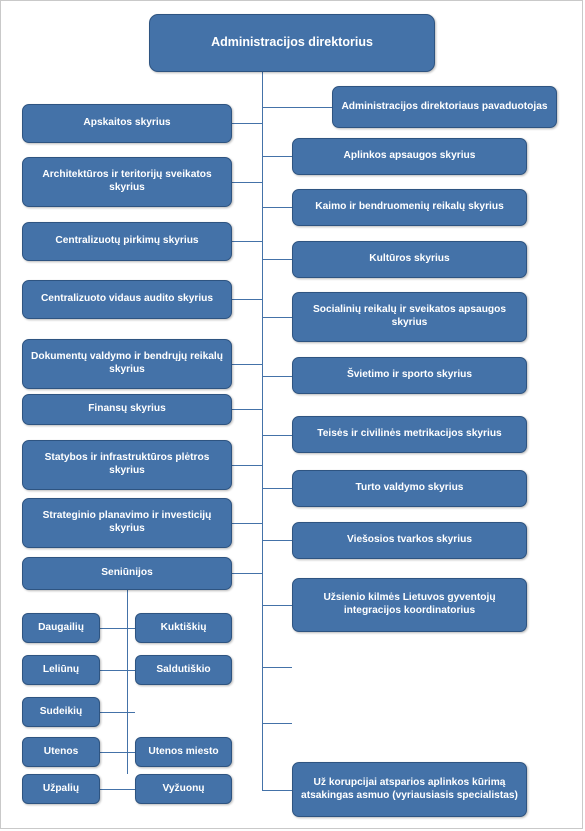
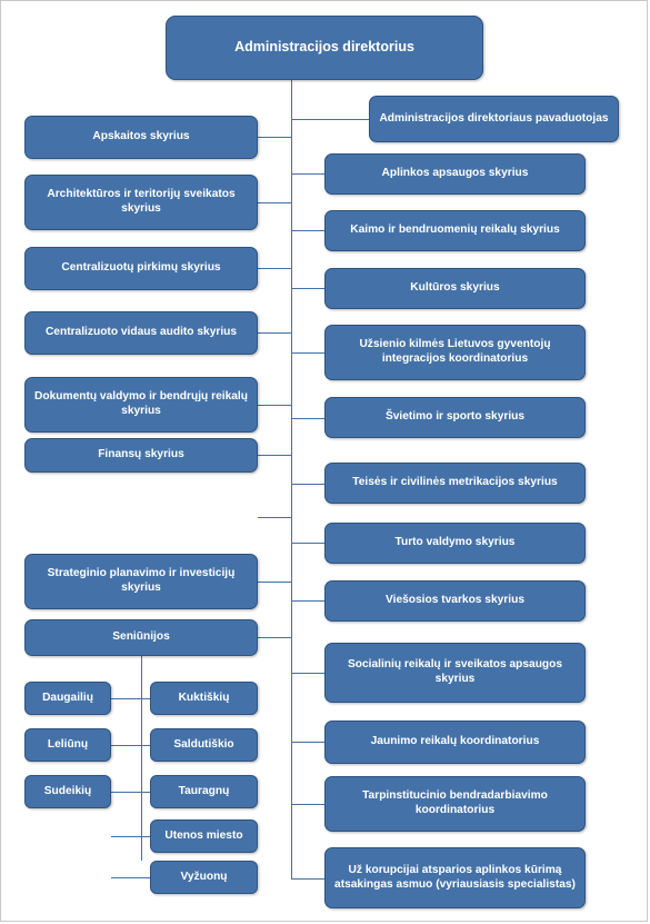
  Administracijos direktorius
  Apskaitos skyrius
  Architektūros ir teritorijų sveikatos skyrius
  Centralizuotų pirkimų skyrius
  Centralizuoto vidaus audito skyrius
  Dokumentų valdymo ir bendrųjų reikalų skyrius
  Finansų skyrius
- Statybos ir infrastruktūros plėtros skyrius
  Strateginio planavimo ir investicijų skyrius
  Seniūnijos
  Daugailių
  Leliūnų
  Sudeikių
- Utenos
- Užpalių
  Kuktiškių
  Saldutiškio
+ Tauragnų
  Utenos miesto
  Vyžuonų
  Administracijos direktoriaus pavaduotojas
  Aplinkos apsaugos skyrius
  Kaimo ir bendruomenių reikalų skyrius
  Kultūros skyrius
- Socialinių reikalų ir sveikatos apsaugos skyrius
+ Užsienio kilmės Lietuvos gyventojų integracijos koordinatorius
  Švietimo ir sporto skyrius
  Teisės ir civilinės metrikacijos skyrius
  Turto valdymo skyrius
  Viešosios tvarkos skyrius
- Užsienio kilmės Lietuvos gyventojų integracijos koordinatorius
+ Socialinių reikalų ir sveikatos apsaugos skyrius
+ Jaunimo reikalų koordinatorius
+ Tarpinstitucinio bendradarbiavimo koordinatorius
  Už korupcijai atsparios aplinkos kūrimą atsakingas asmuo (vyriausiasis specialistas)
